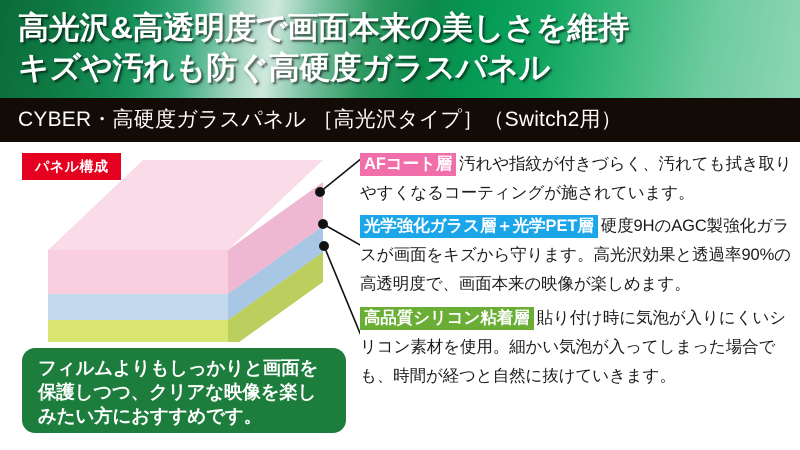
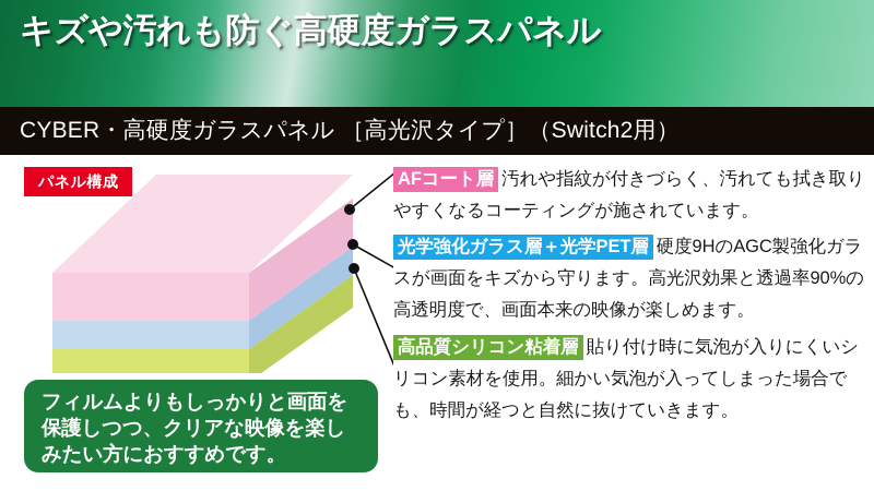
- 高光沢&高透明度で画面本来の美しさを維持
  キズや汚れも防ぐ高硬度ガラスパネル
  CYBER・高硬度ガラスパネル ［高光沢タイプ］（Switch2用）
  パネル構成
  AFコート層 汚れや指紋が付きづらく、汚れても拭き取りやすくなるコーティングが施されています。
  光学強化ガラス層＋光学PET層 硬度9HのAGC製強化ガラスが画面をキズから守ります。高光沢効果と透過率90%の高透明度で、画面本来の映像が楽しめます。
  高品質シリコン粘着層 貼り付け時に気泡が入りにくいシリコン素材を使用。細かい気泡が入ってしまった場合でも、時間が経つと自然に抜けていきます。
  フィルムよりもしっかりと画面を保護しつつ、クリアな映像を楽しみたい方におすすめです。
